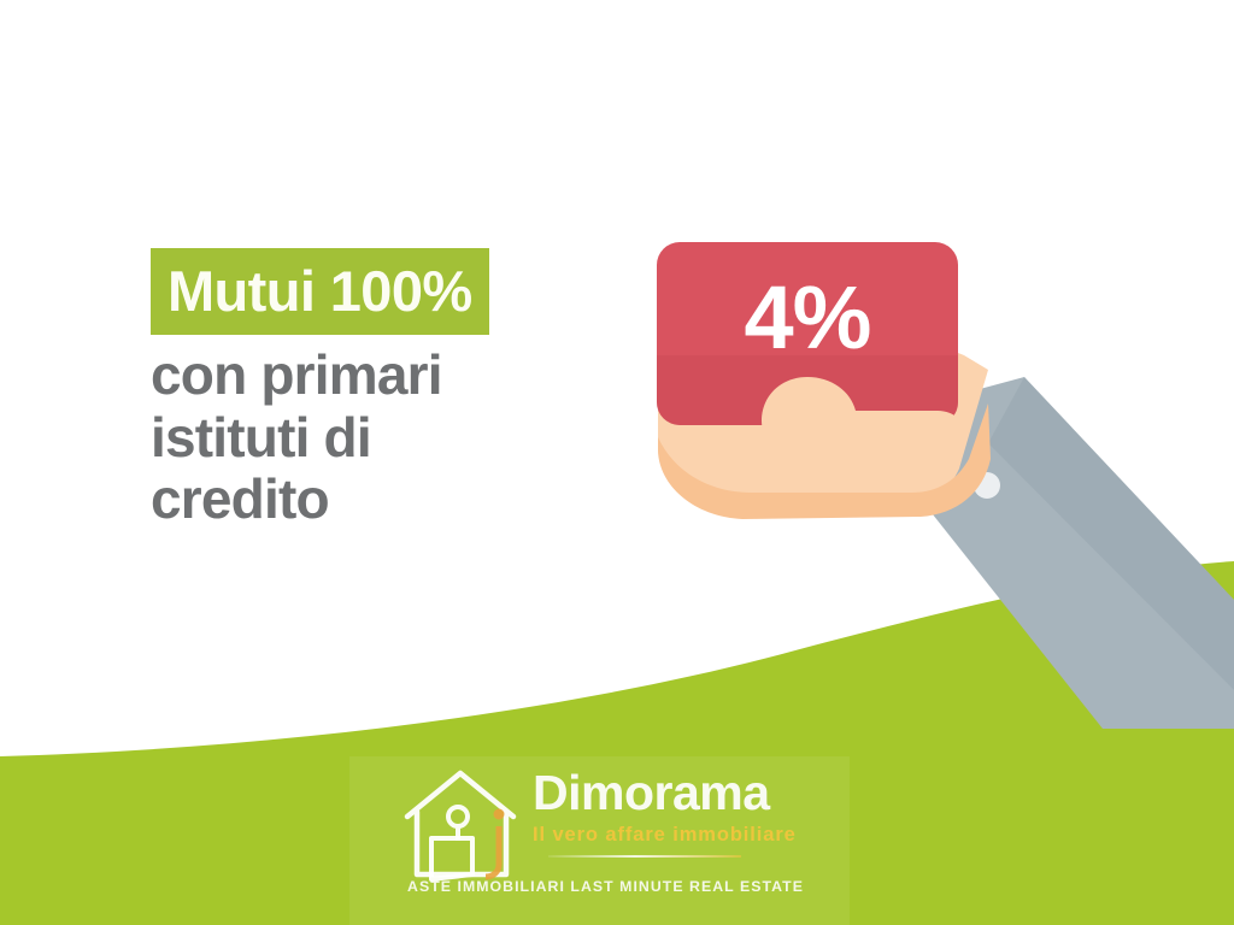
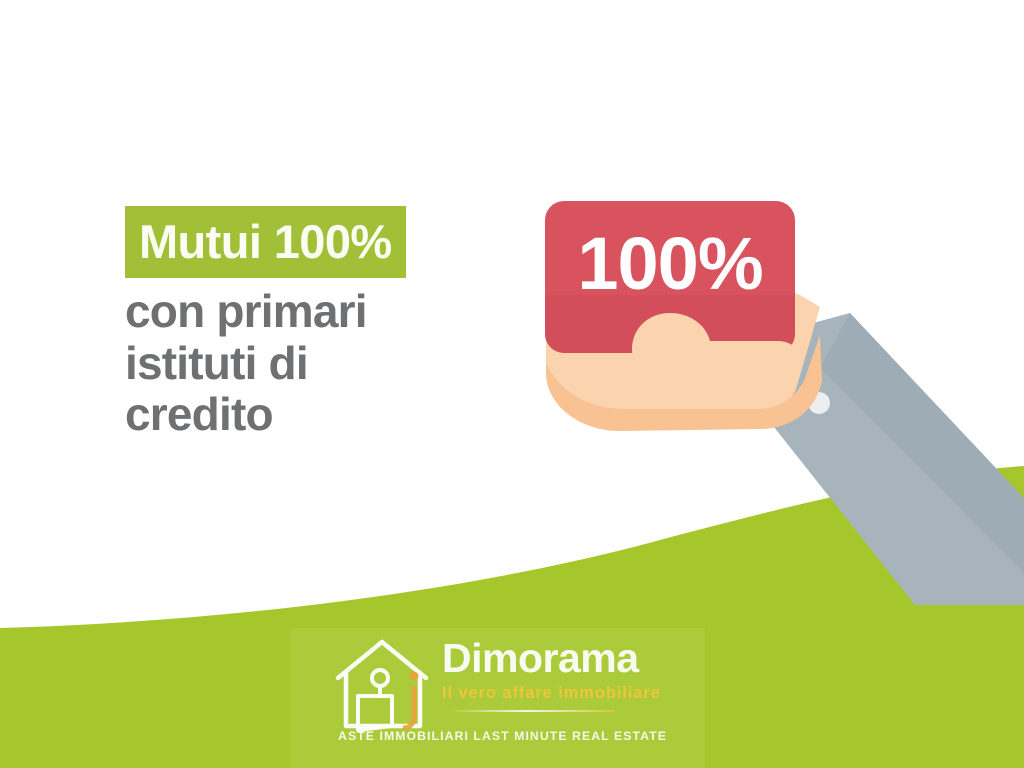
- 4%
+ 100%
  Mutui 100%
  con primari
  istituti di
  credito
  Dimorama
  Il vero affare immobiliare
  ASTE IMMOBILIARI LAST MINUTE REAL ESTATE
